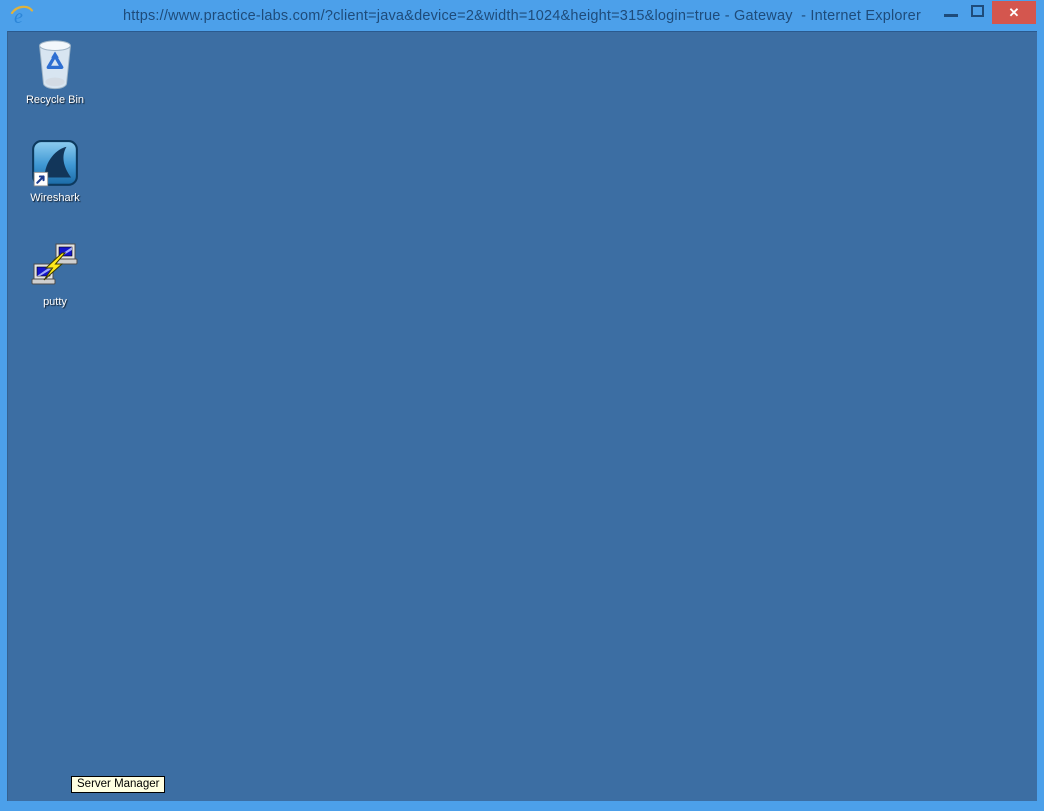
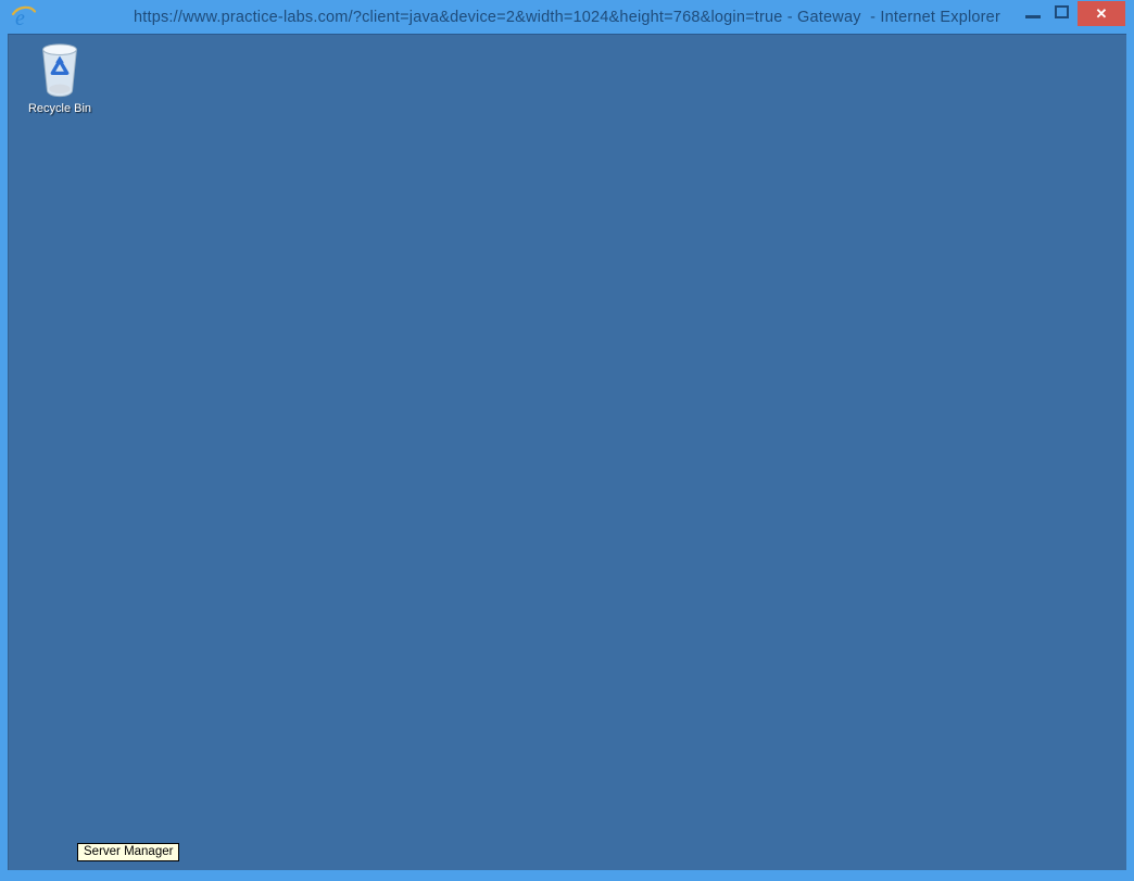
  e
- https://www.practice-labs.com/?client=java&device=2&width=1024&height=315&login=true - Gateway - Internet Explorer
+ https://www.practice-labs.com/?client=java&device=2&width=1024&height=768&login=true - Gateway - Internet Explorer
  ✕
  Recycle Bin
- Wireshark
- putty
  Server Manager
